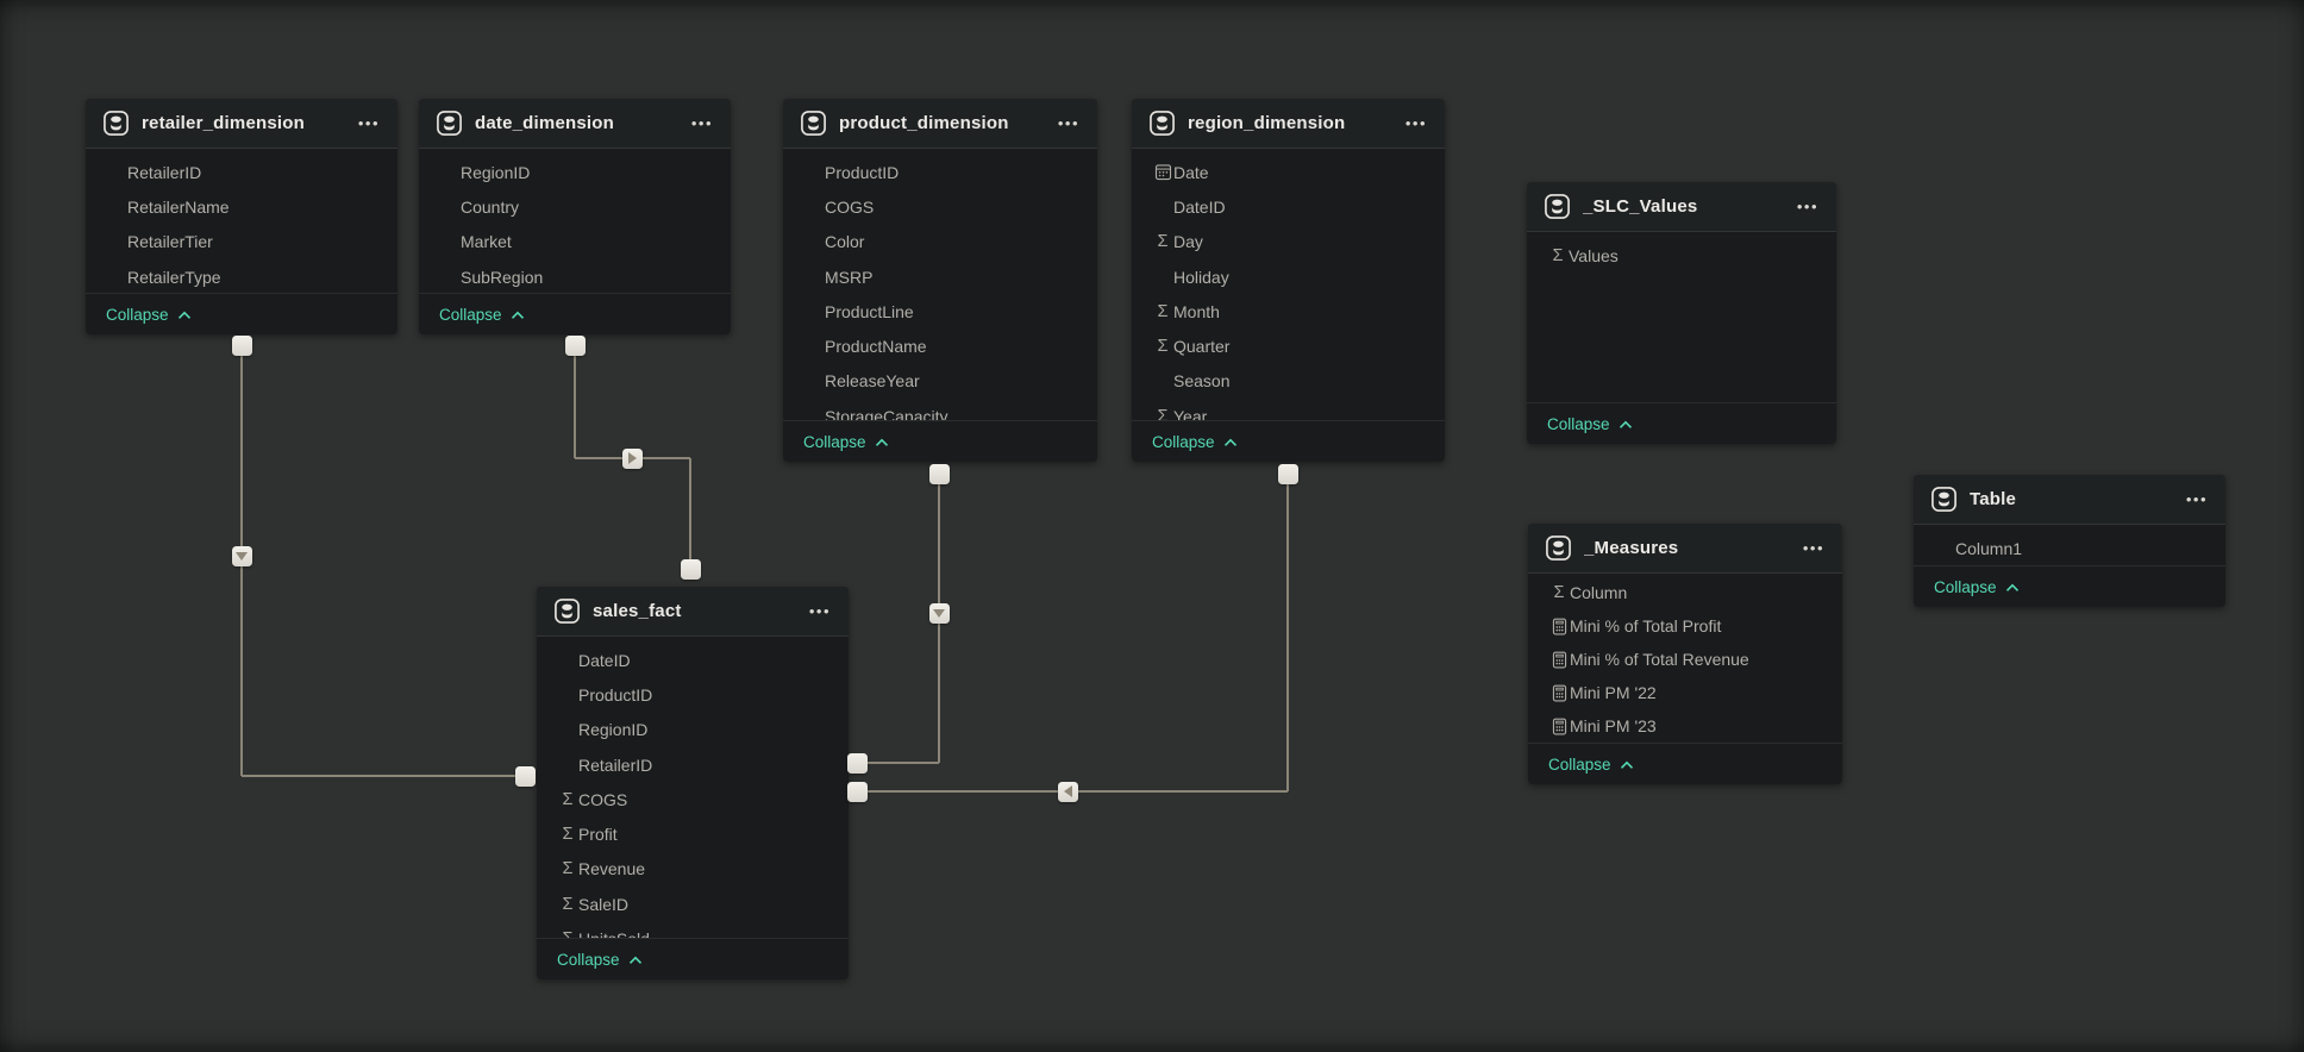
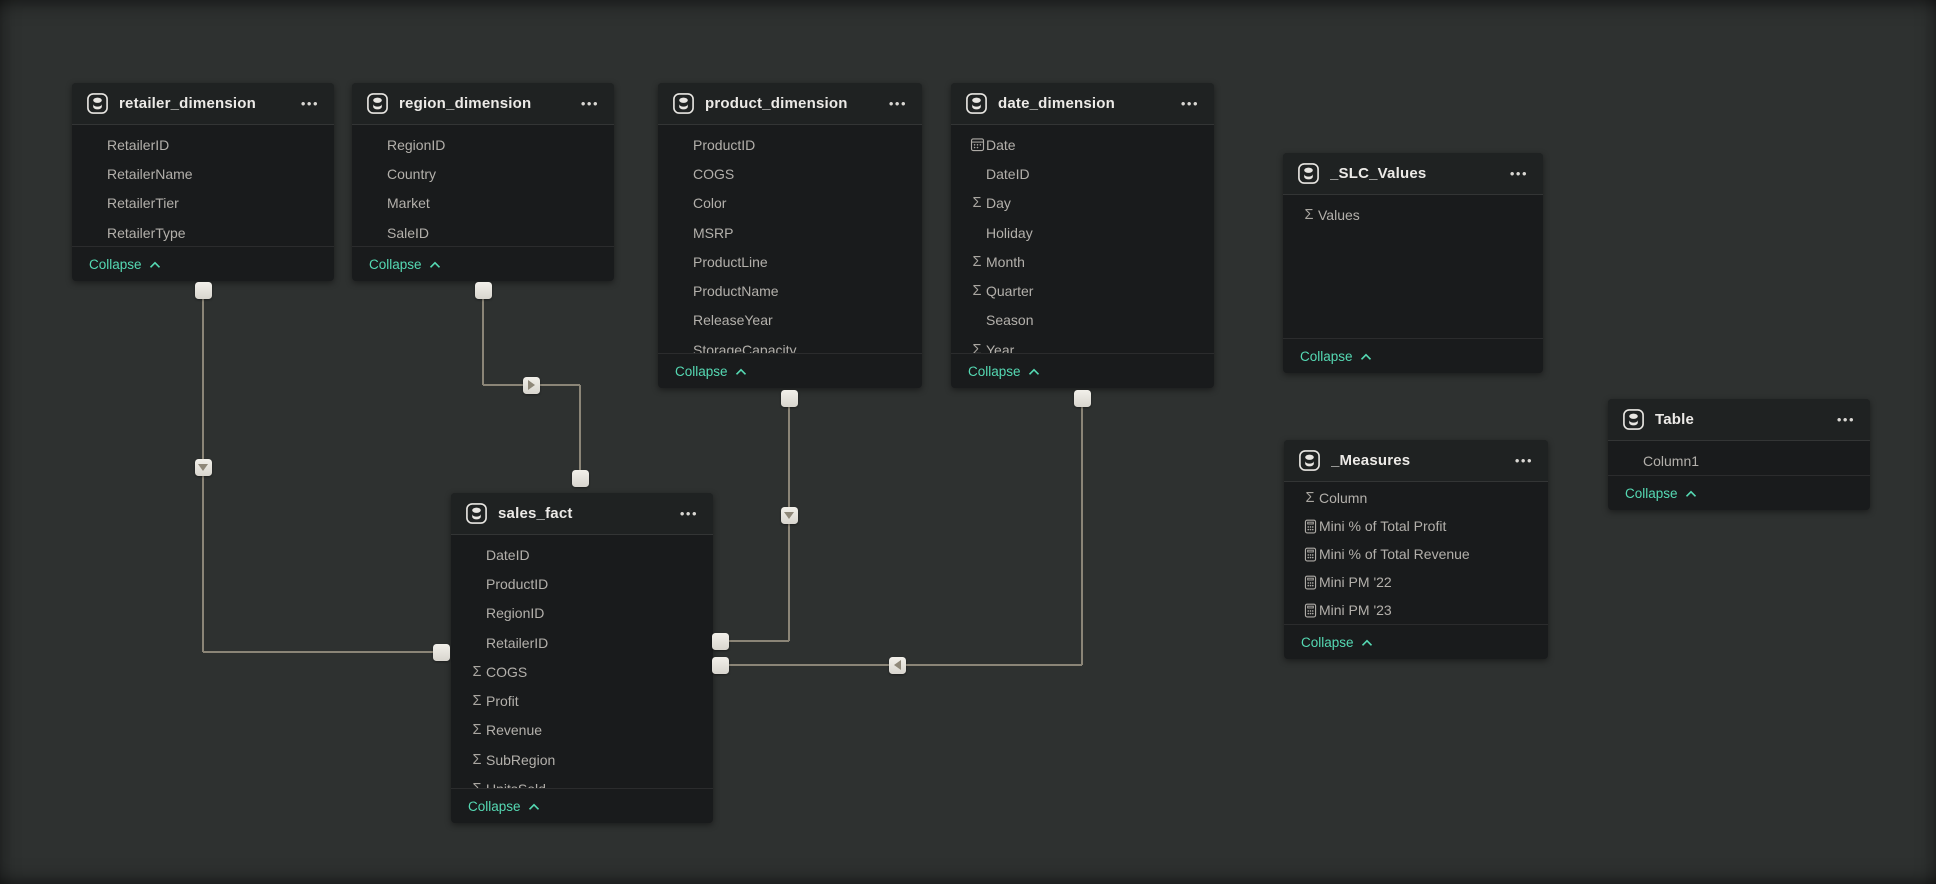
  retailer_dimension
  •••
  RetailerID
  RetailerName
  RetailerTier
  RetailerType
  Collapse
- date_dimension
+ region_dimension
  •••
  RegionID
  Country
  Market
- SubRegion
+ SaleID
  Collapse
  product_dimension
  •••
  ProductID
  COGS
  Color
  MSRP
  ProductLine
  ProductName
  ReleaseYear
  StorageCapacity
  Collapse
- region_dimension
+ date_dimension
  •••
  Date
  DateID
  Σ
  Day
  Holiday
  Σ
  Month
  Σ
  Quarter
  Season
  Σ
  Year
  Collapse
  _SLC_Values
  •••
  Σ
  Values
  Collapse
  sales_fact
  •••
  DateID
  ProductID
  RegionID
  RetailerID
  Σ
  COGS
  Σ
  Profit
  Σ
  Revenue
  Σ
- SaleID
+ SubRegion
  Collapse
  _Measures
  •••
  Σ
  Column
  Mini % of Total Profit
  Mini % of Total Revenue
  Mini PM '22
  Mini PM '23
  Collapse
  Table
  •••
  Column1
  Collapse
